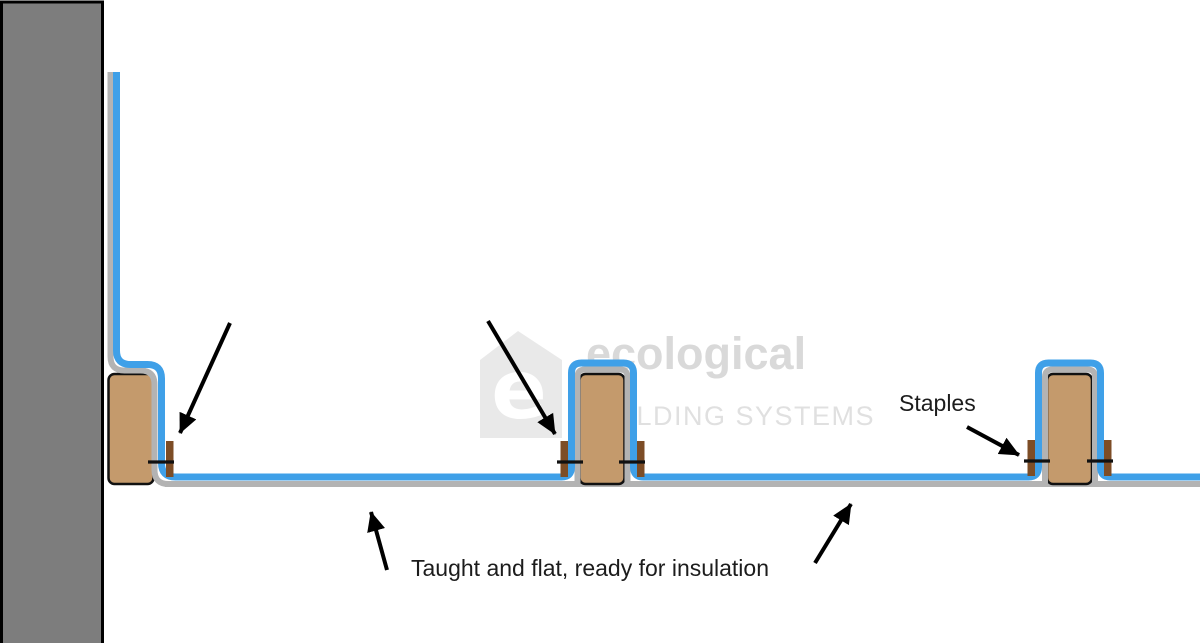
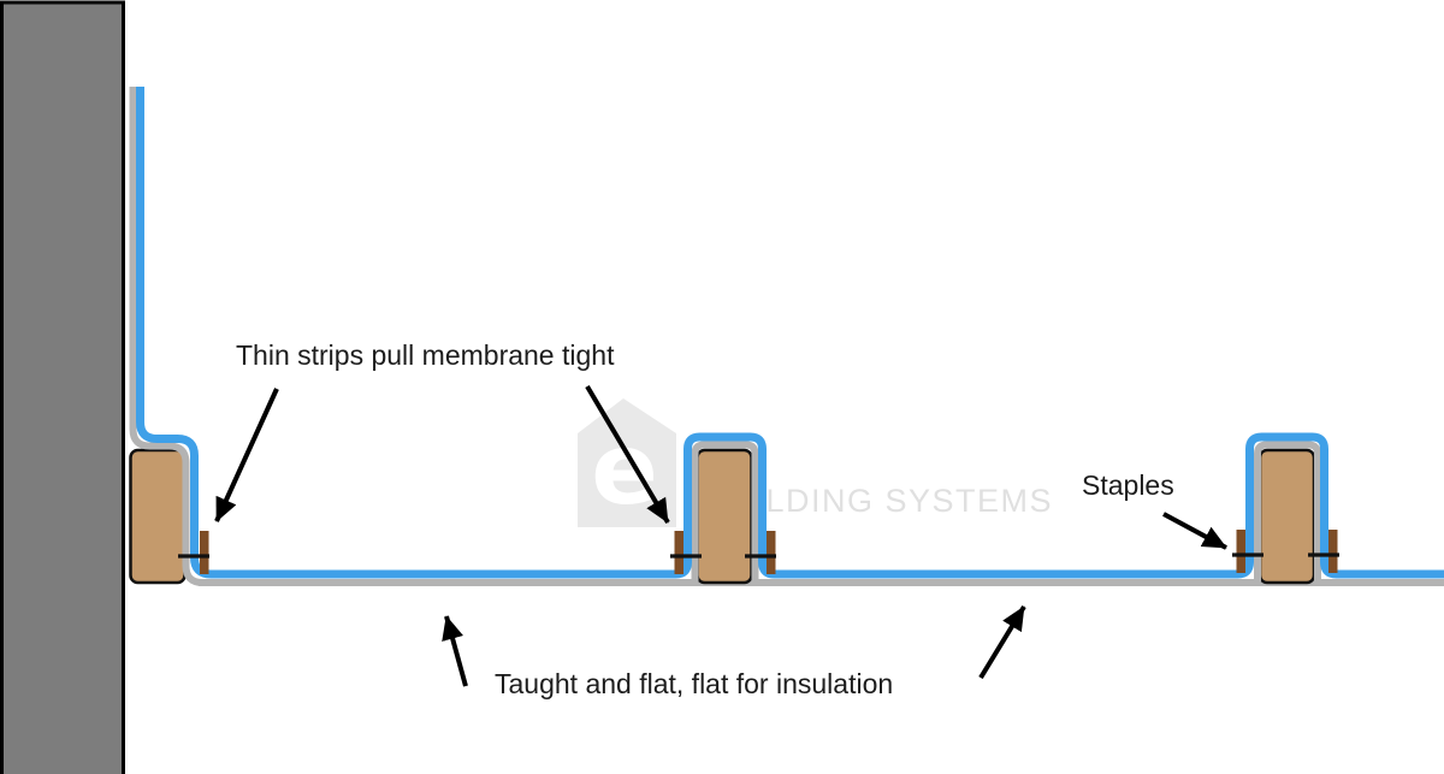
  e
- ecological
  LDING SYSTEMS
+ Thin strips pull membrane tight
  Staples
- Taught and flat, ready for insulation
+ Taught and flat, flat for insulation
